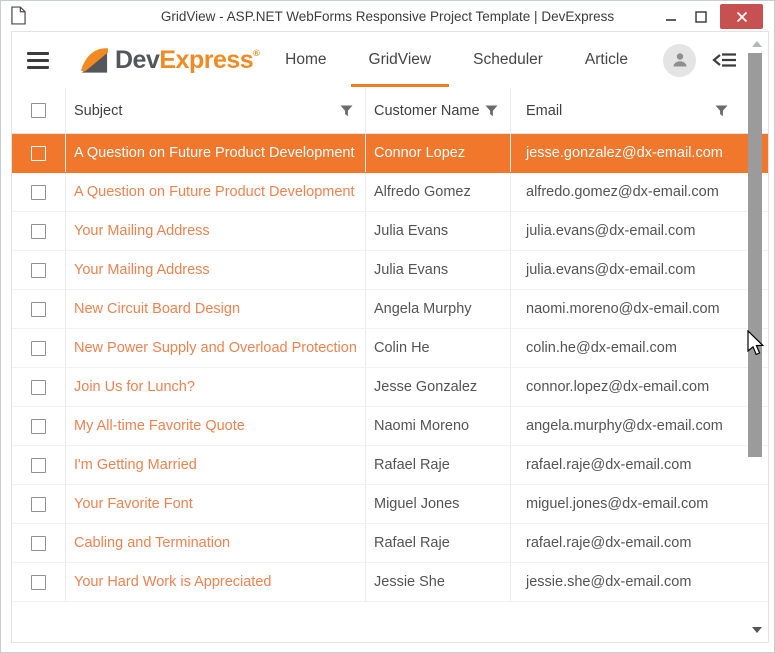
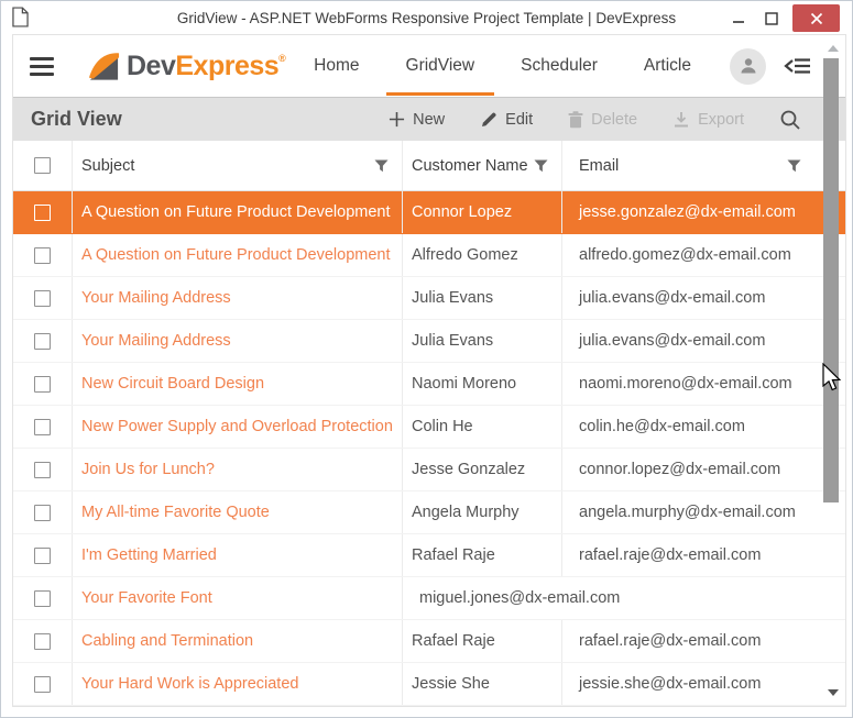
  GridView - ASP.NET WebForms Responsive Project Template | DevExpress
  DevExpress®
  Home
  GridView
  Scheduler
  Article
+ Grid View
+ New
+ Edit
+ Delete
+ Export
  Subject
  Customer Name
  Email
  A Question on Future Product Development
  Connor Lopez
  jesse.gonzalez@dx-email.com
  A Question on Future Product Development
  Alfredo Gomez
  alfredo.gomez@dx-email.com
  Your Mailing Address
  Julia Evans
  julia.evans@dx-email.com
  Your Mailing Address
  Julia Evans
  julia.evans@dx-email.com
  New Circuit Board Design
- Angela Murphy
+ Naomi Moreno
  naomi.moreno@dx-email.com
  New Power Supply and Overload Protection
  Colin He
  colin.he@dx-email.com
  Join Us for Lunch?
  Jesse Gonzalez
  connor.lopez@dx-email.com
  My All-time Favorite Quote
- Naomi Moreno
+ Angela Murphy
  angela.murphy@dx-email.com
  I'm Getting Married
  Rafael Raje
  rafael.raje@dx-email.com
  Your Favorite Font
- Miguel Jones
  miguel.jones@dx-email.com
  Cabling and Termination
  Rafael Raje
  rafael.raje@dx-email.com
  Your Hard Work is Appreciated
  Jessie She
  jessie.she@dx-email.com
